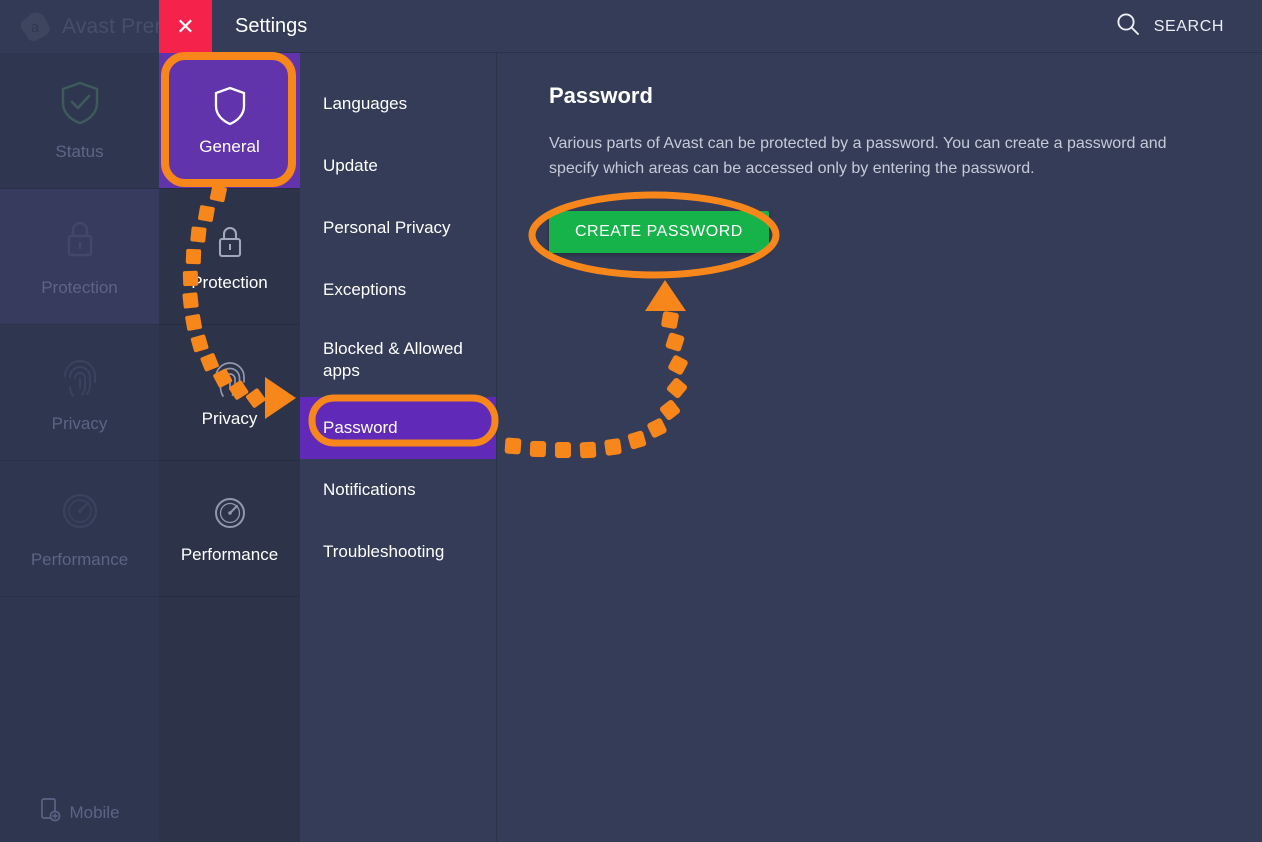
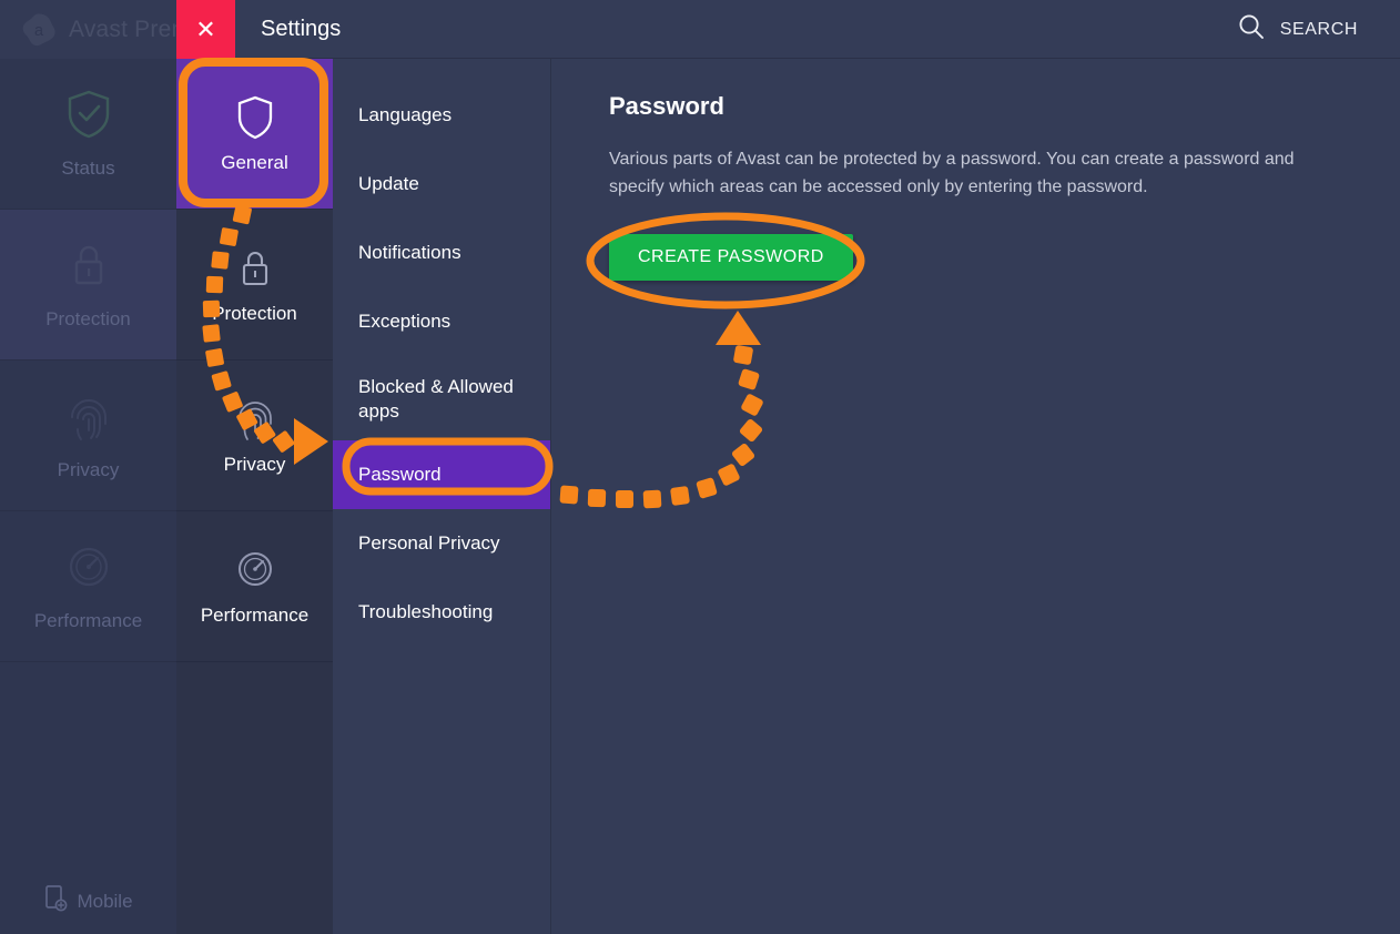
  Status
  Protection
  Privacy
  Performance
  Mobile
  ✕
  Settings
  SEARCH
  General
  rotection
  Privacy
  Performance
  Languages
  Update
- Personal Privacy
+ Notifications
  Exceptions
  Blocked & Allowed apps
  Password
- Notifications
+ Personal Privacy
  Troubleshooting
  Password
  Various parts of Avast can be protected by a password. You can create a password and specify which areas can be accessed only by entering the password.
  CREATE PASSWORD
